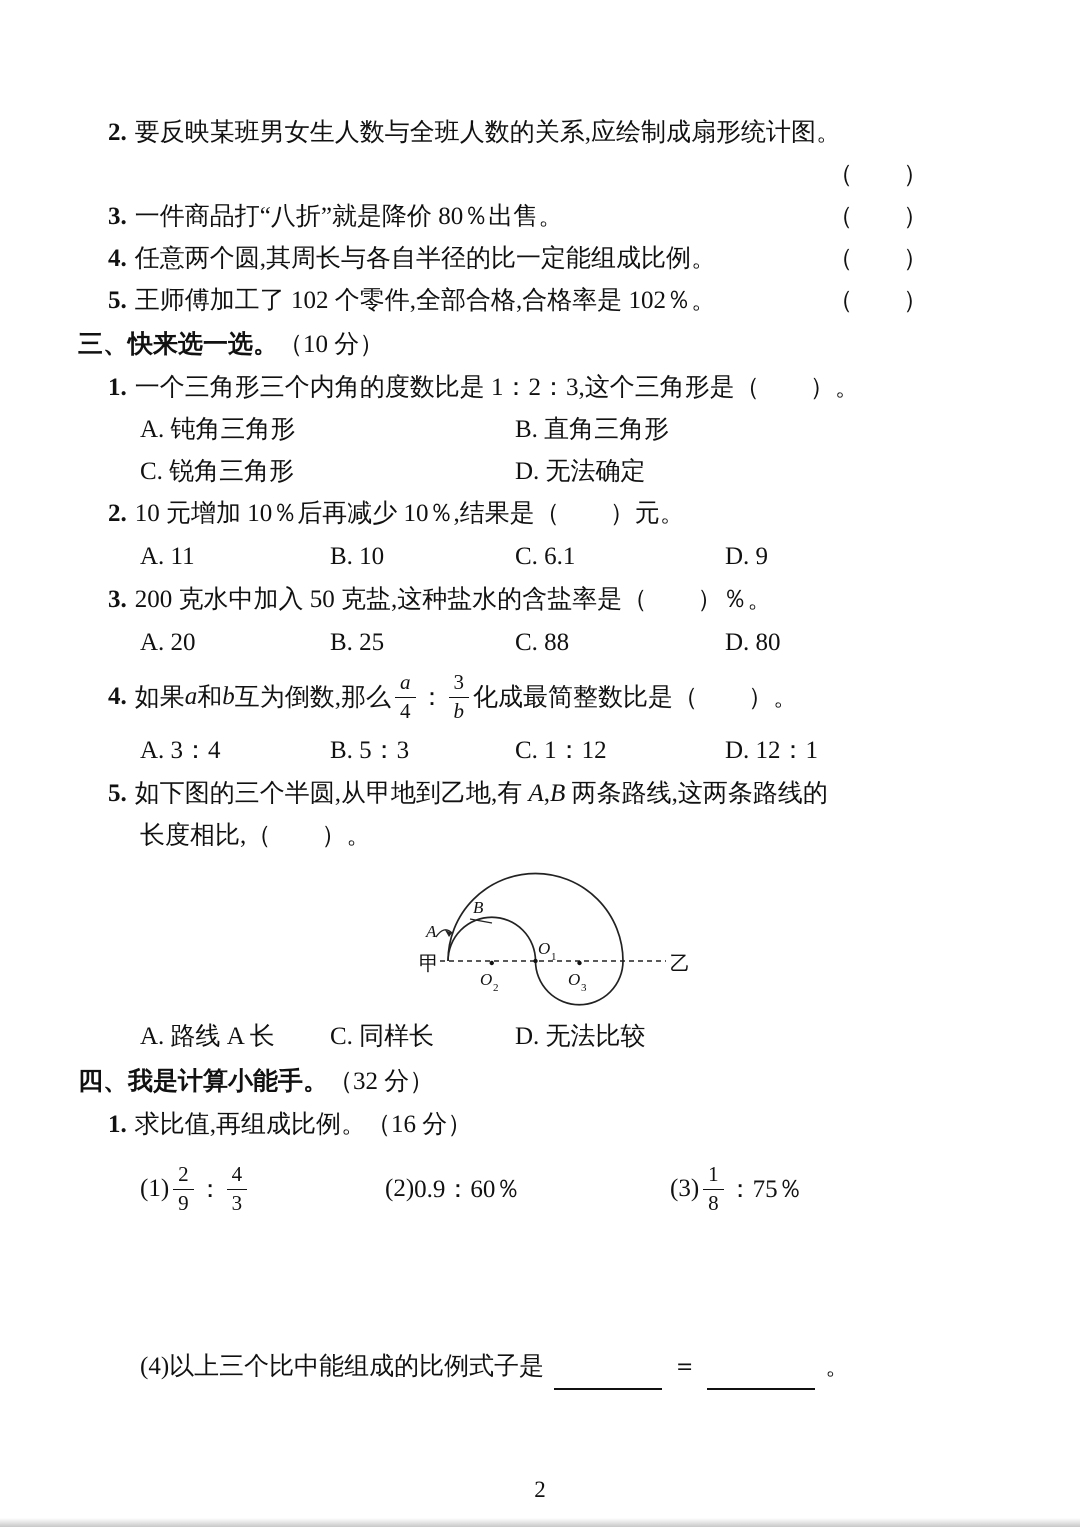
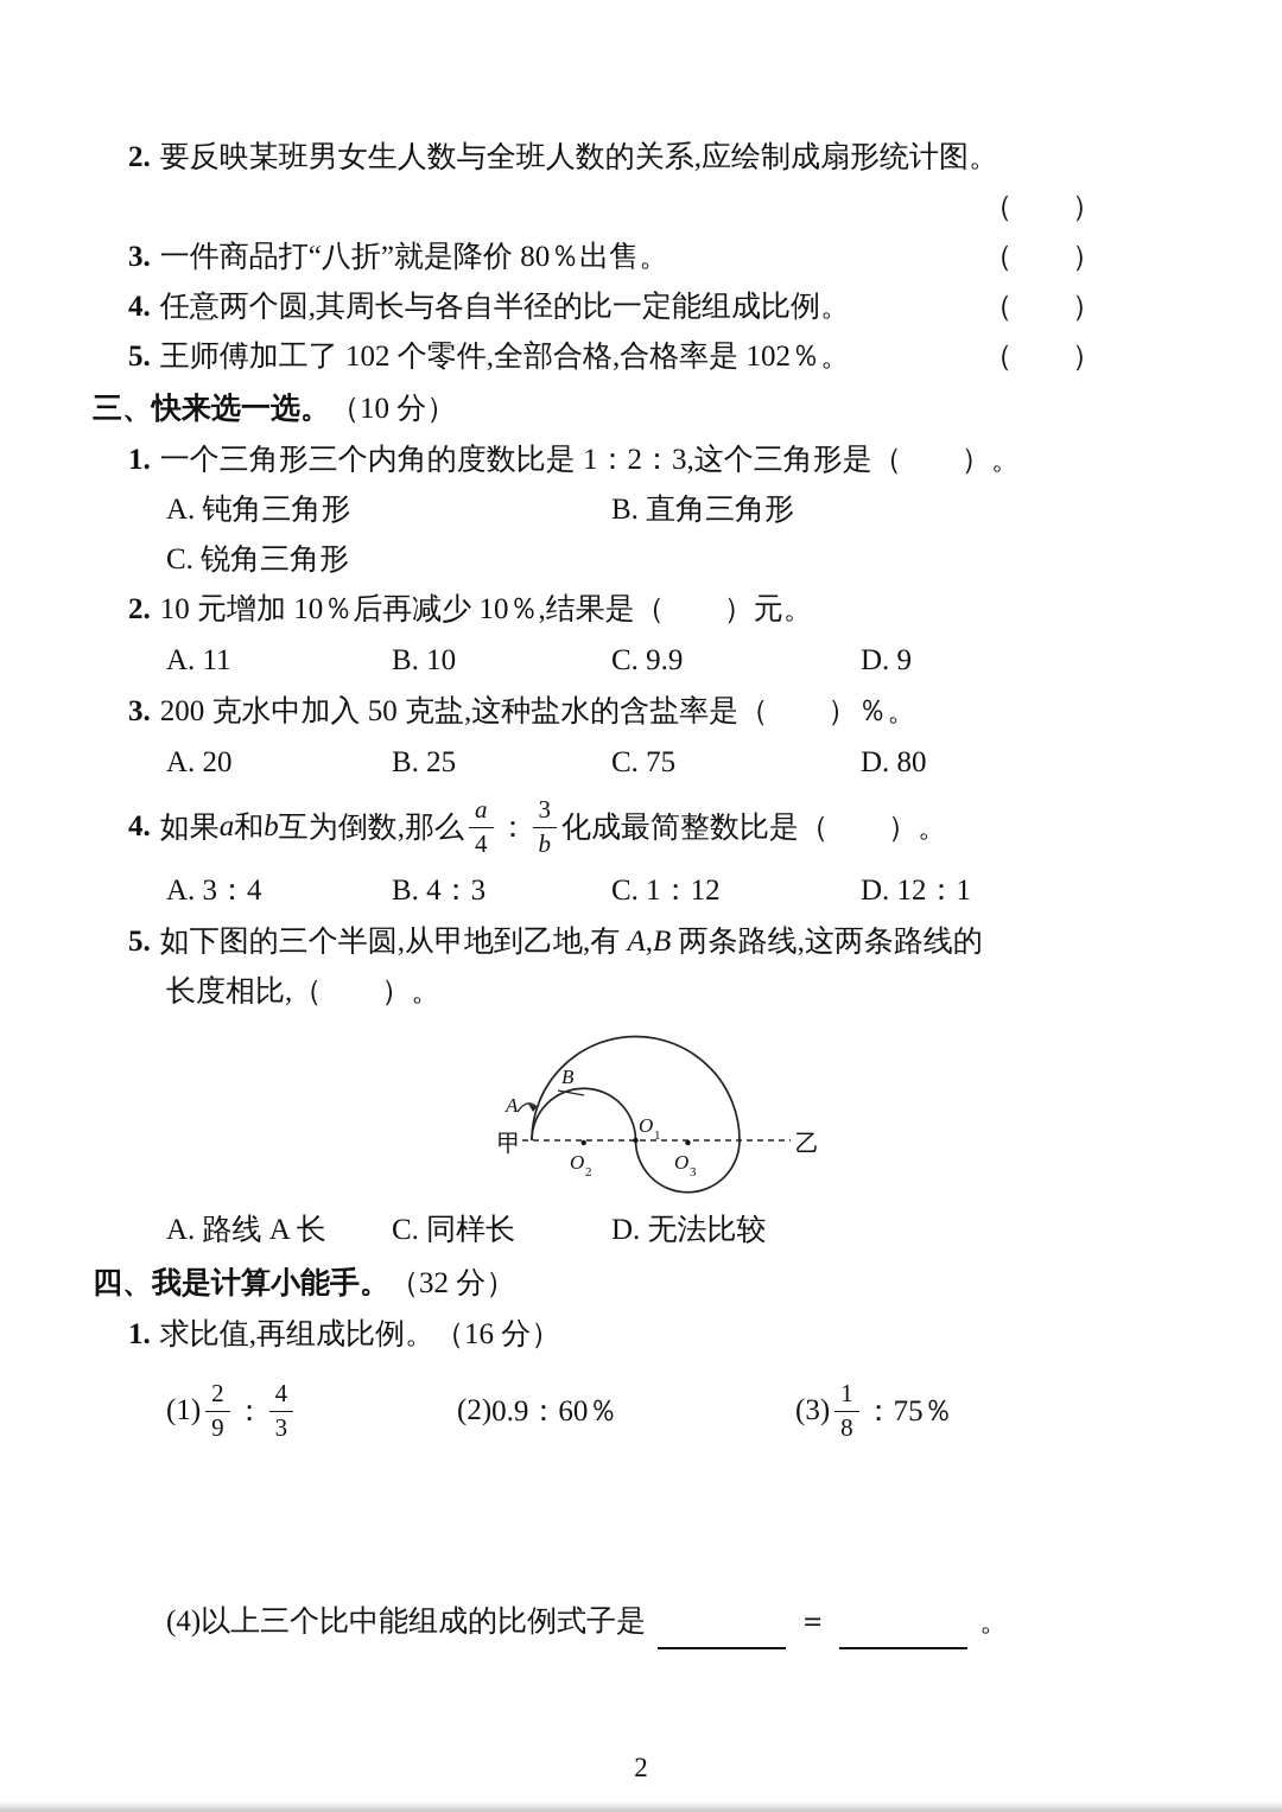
  2. 要反映某班男女生人数与全班人数的关系,应绘制成扇形统计图。
  （ ）
  3. 一件商品打“八折”就是降价 80％出售。
  （ ）
  4. 任意两个圆,其周长与各自半径的比一定能组成比例。
  （ ）
  5. 王师傅加工了 102 个零件,全部合格,合格率是 102％。
  （ ）
  三、快来选一选。（10 分）
  1. 一个三角形三个内角的度数比是 1：2：3,这个三角形是（ ）。
  A. 钝角三角形
  B. 直角三角形
  C. 锐角三角形
- D. 无法确定
  2. 10 元增加 10％后再减少 10％,结果是（ ）元。
  A. 11
  B. 10
- C. 6.1
+ C. 9.9
  D. 9
  3. 200 克水中加入 50 克盐,这种盐水的含盐率是（ ）％。
  A. 20
  B. 25
- C. 88
+ C. 75
  D. 80
  4.
  如果
  a
  和
  b
  互为倒数,那么
  a
  4
  ：
  3
  b
  化成最简整数比是（ ）。
  A. 3：4
- B. 5：3
+ B. 4：3
  C. 1：12
  D. 12：1
  5. 如下图的三个半圆,从甲地到乙地,有 A,B 两条路线,这两条路线的
  长度相比,（ ）。
  A
  B
  甲
  乙
  O
  1
  O
  2
  O
  3
  A. 路线 A 长
  C. 同样长
  D. 无法比较
  四、我是计算小能手。（32 分）
  1. 求比值,再组成比例。（16 分）
  (1)
  2
  9
  ：
  4
  3
  (2)
  0.9：60％
  (3)
  1
  8
  ：75％
  (4)以上三个比中能组成的比例式子是 ＝ 。
  2
